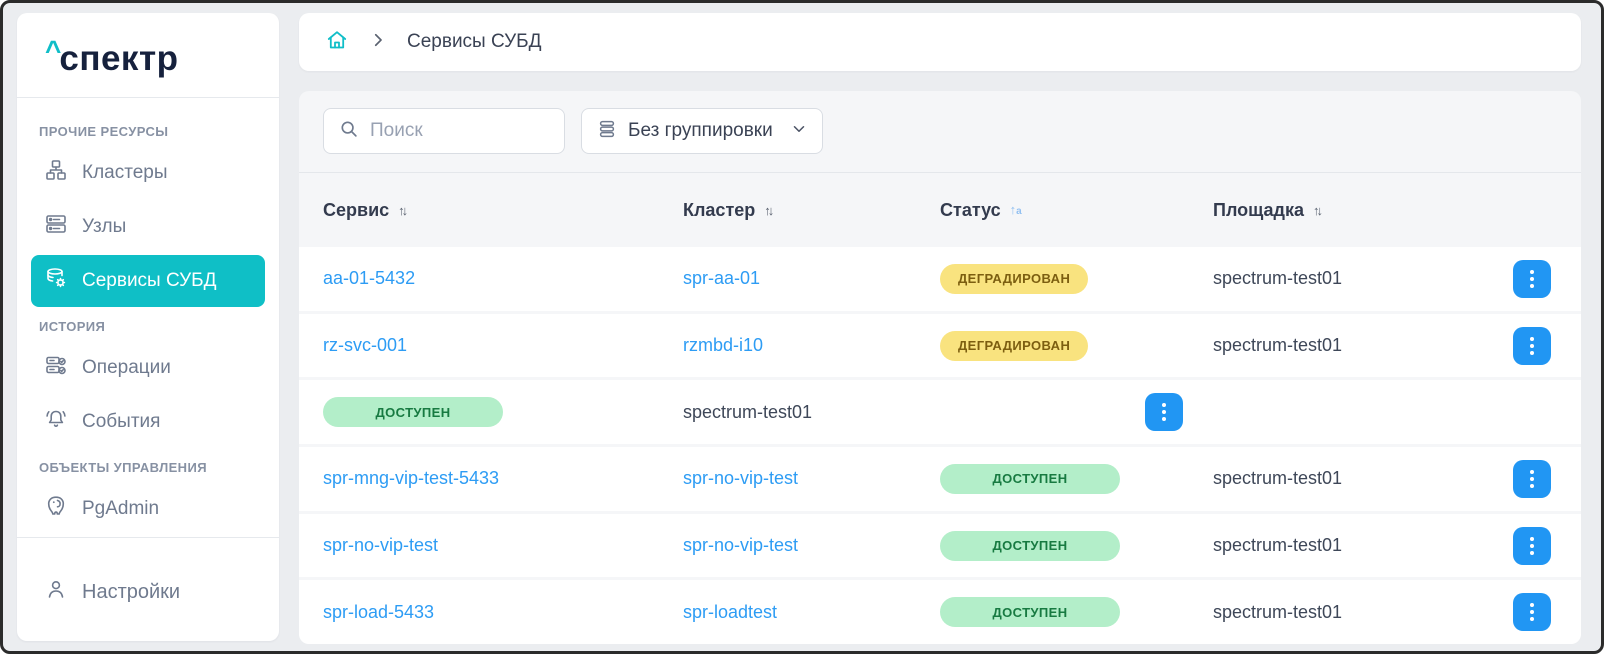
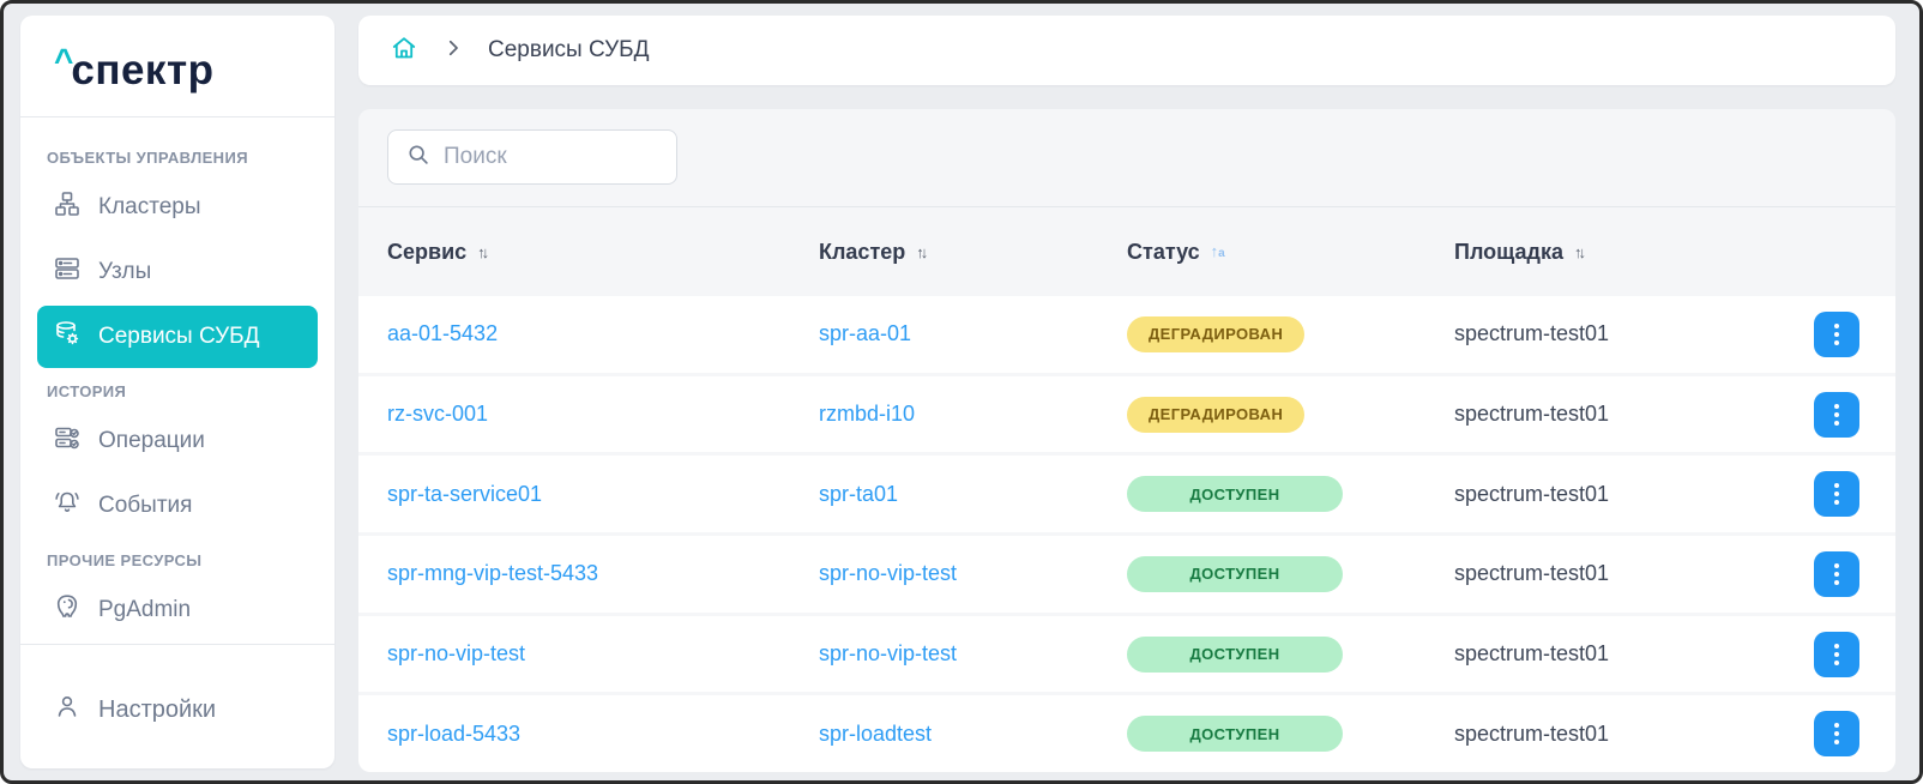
  ^спектр
- ПРОЧИЕ РЕСУРСЫ
+ ОБЪЕКТЫ УПРАВЛЕНИЯ
  Кластеры
  Узлы
  Сервисы СУБД
  ИСТОРИЯ
  Операции
  События
- ОБЪЕКТЫ УПРАВЛЕНИЯ
+ ПРОЧИЕ РЕСУРСЫ
  PgAdmin
  Настройки
  Сервисы СУБД
  Поиск
- Без группировки
  Сервис
  ↑↓
  Кластер
  ↑↓
  Статус
  ↑a
  Площадка
  ↑↓
  aa-01-5432
  spr-aa-01
  ДЕГРАДИРОВАН
  spectrum-test01
  rz-svc-001
  rzmbd-i10
  ДЕГРАДИРОВАН
  spectrum-test01
+ spr-ta-service01
+ spr-ta01
  ДОСТУПЕН
  spectrum-test01
  spr-mng-vip-test-5433
  spr-no-vip-test
  ДОСТУПЕН
  spectrum-test01
  spr-no-vip-test
  spr-no-vip-test
  ДОСТУПЕН
  spectrum-test01
  spr-load-5433
  spr-loadtest
  ДОСТУПЕН
  spectrum-test01
